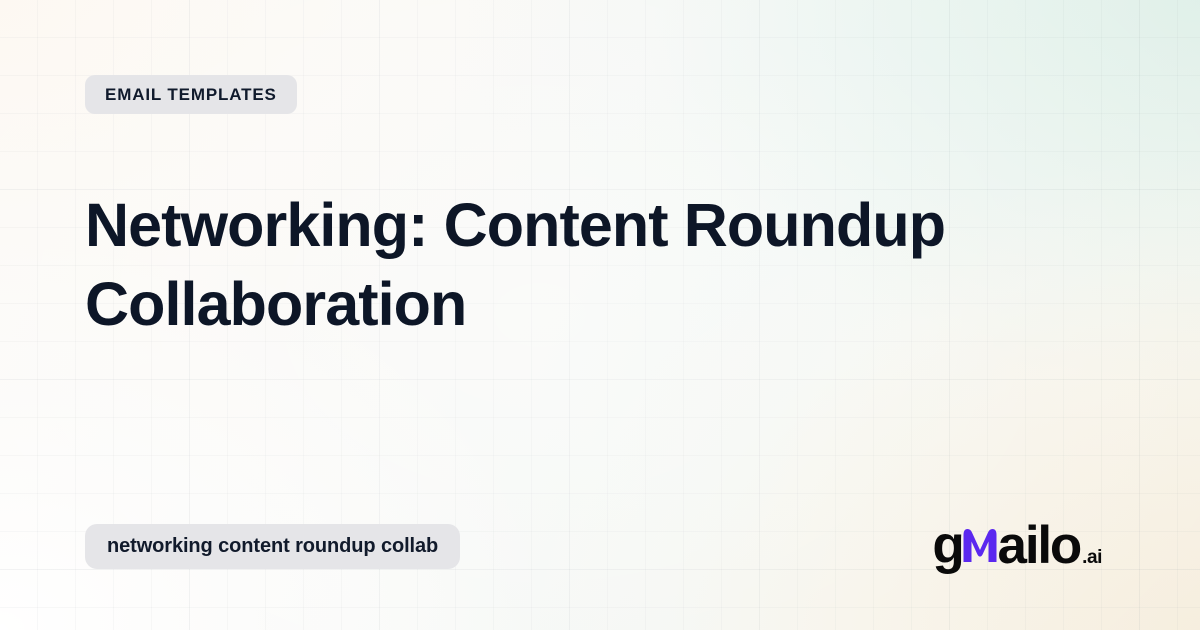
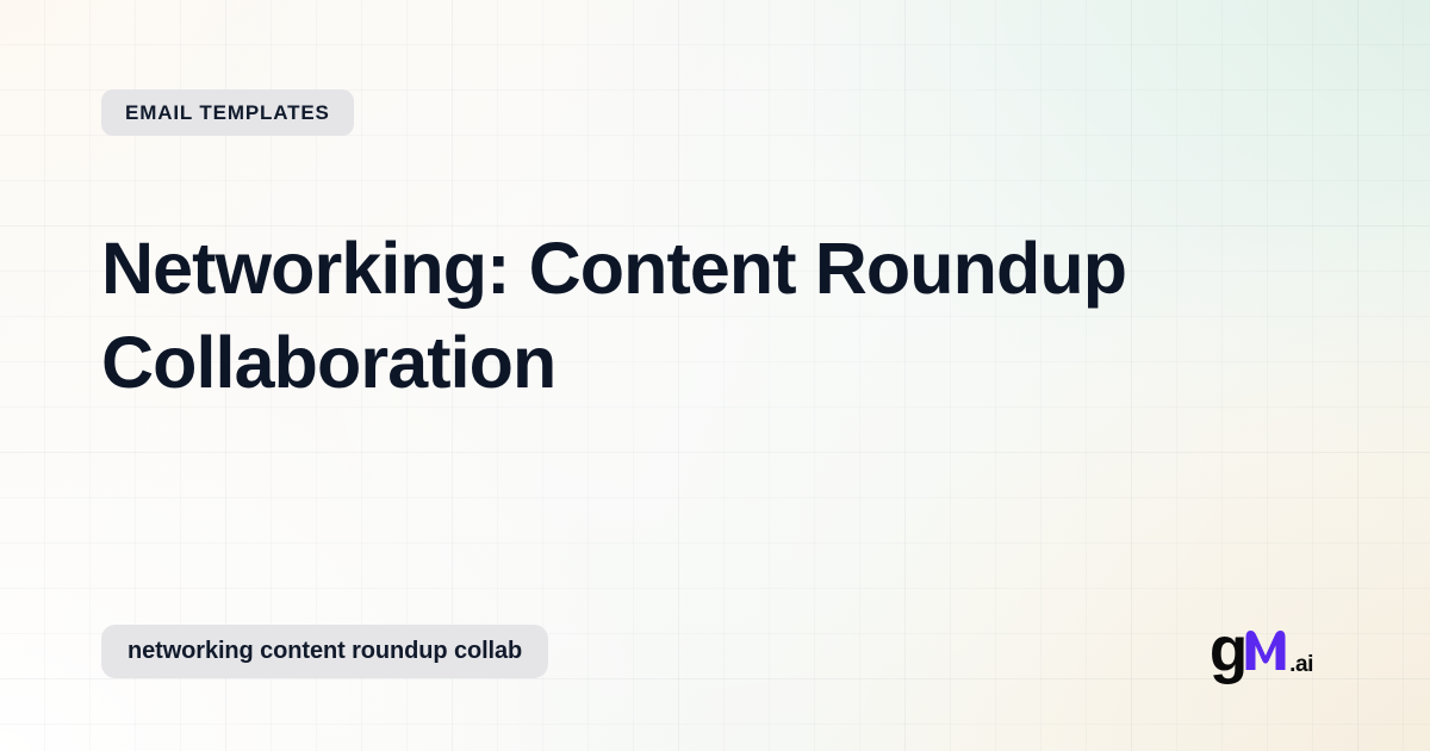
  EMAIL TEMPLATES
  Networking: Content Roundup Collaboration
  networking content roundup collab
  g
- ailo
  .ai
